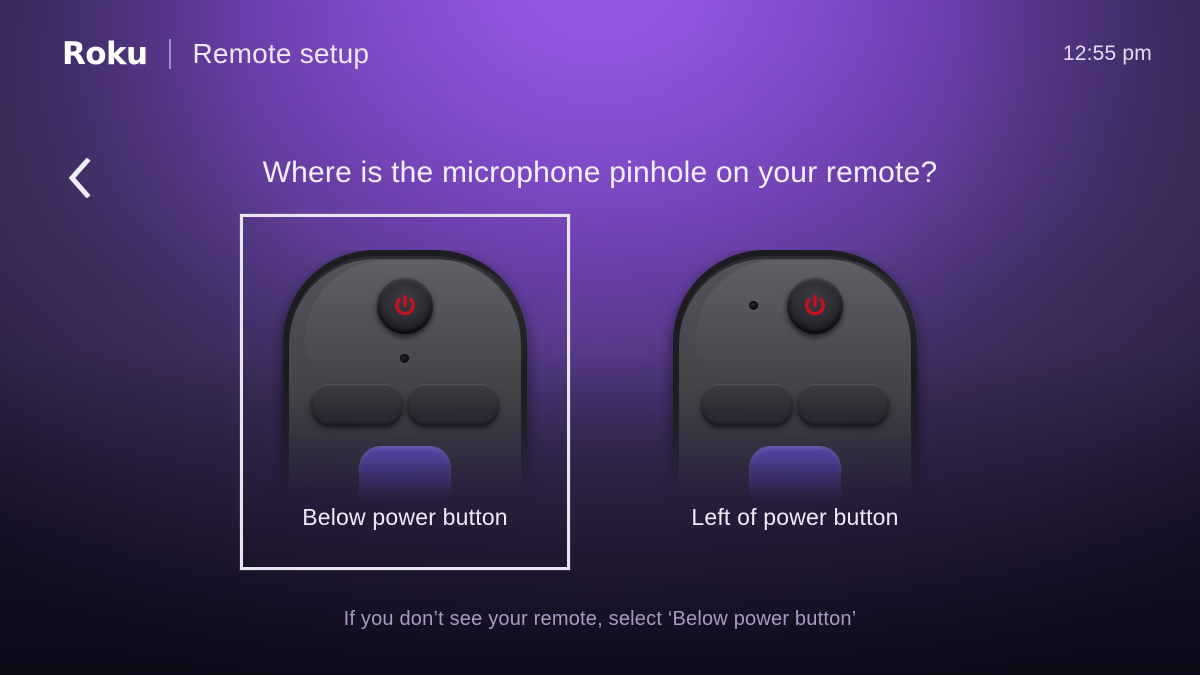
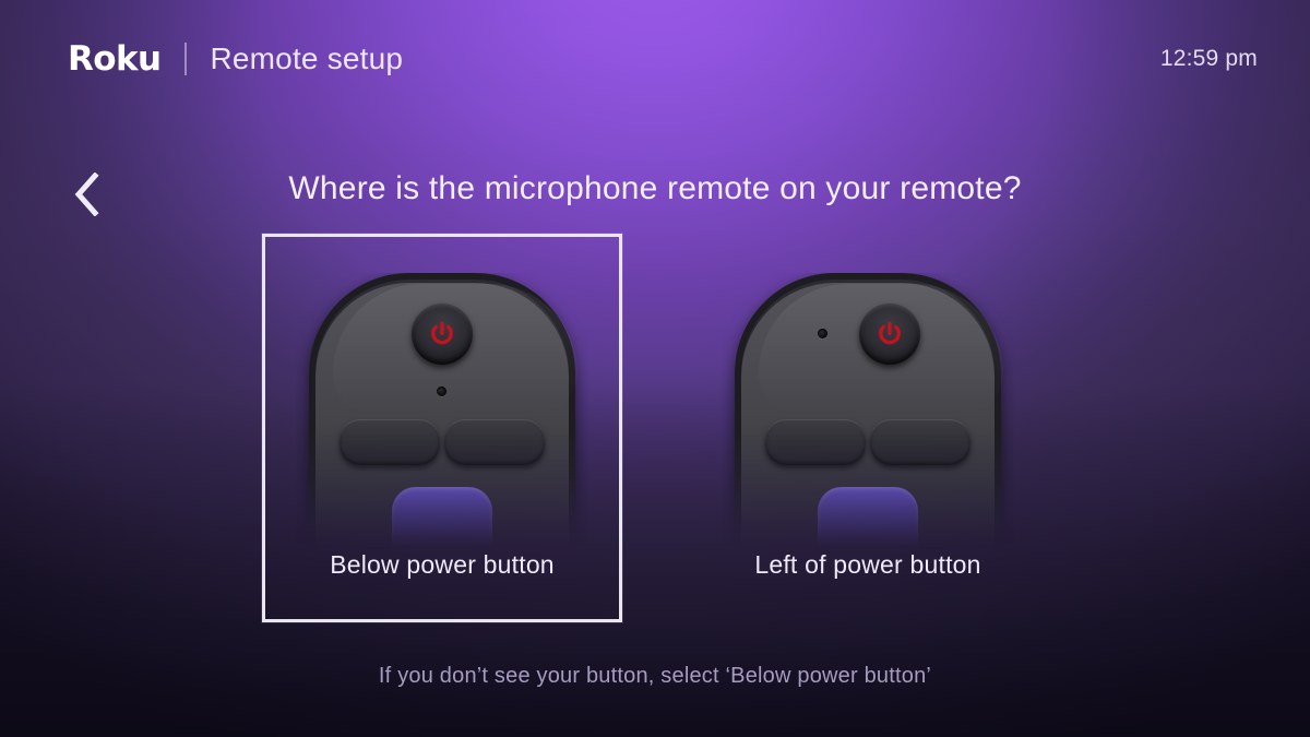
  Roku
  Remote setup
- 12:55 pm
+ 12:59 pm
- Where is the microphone pinhole on your remote?
+ Where is the microphone remote on your remote?
  Below power button
  Left of power button
- If you don’t see your remote, select ‘Below power button’
+ If you don’t see your button, select ‘Below power button’
